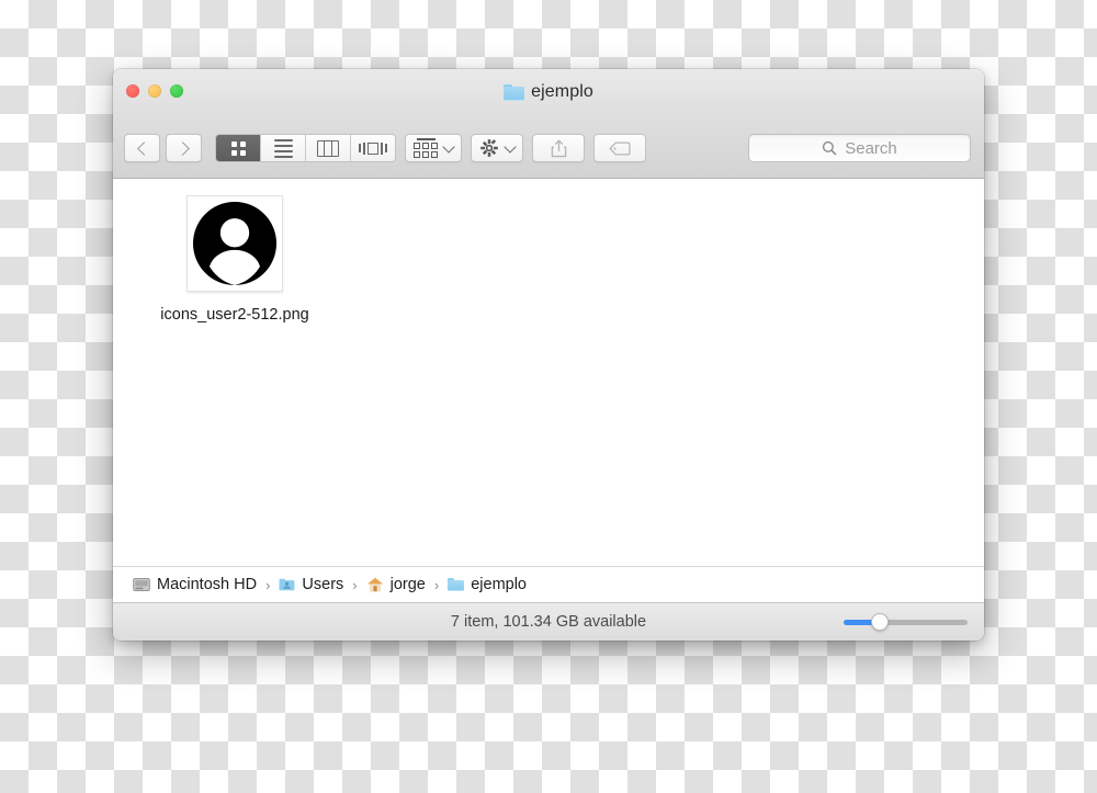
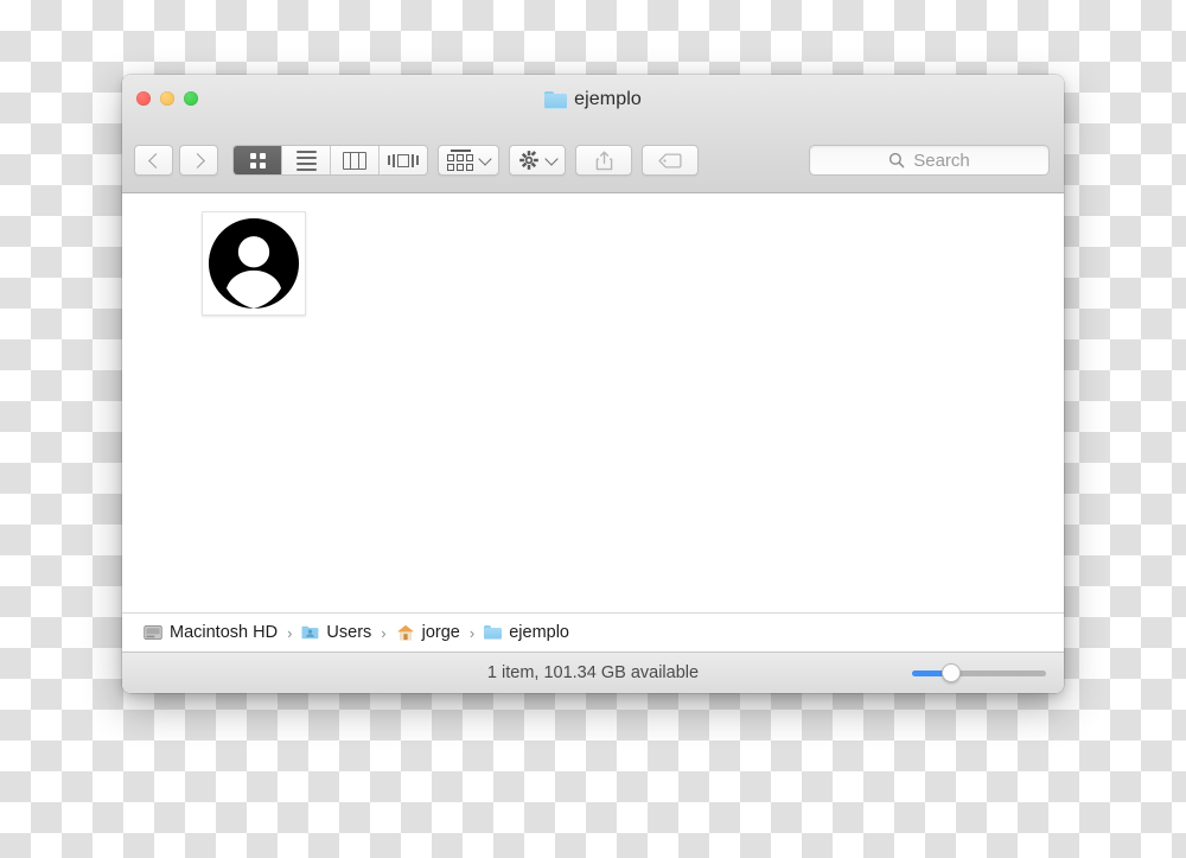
  ejemplo
  Search
- icons_user2-512.png
  Macintosh HD
  ›
  Users
  ›
  jorge
  ›
  ejemplo
- 7 item, 101.34 GB available
+ 1 item, 101.34 GB available
